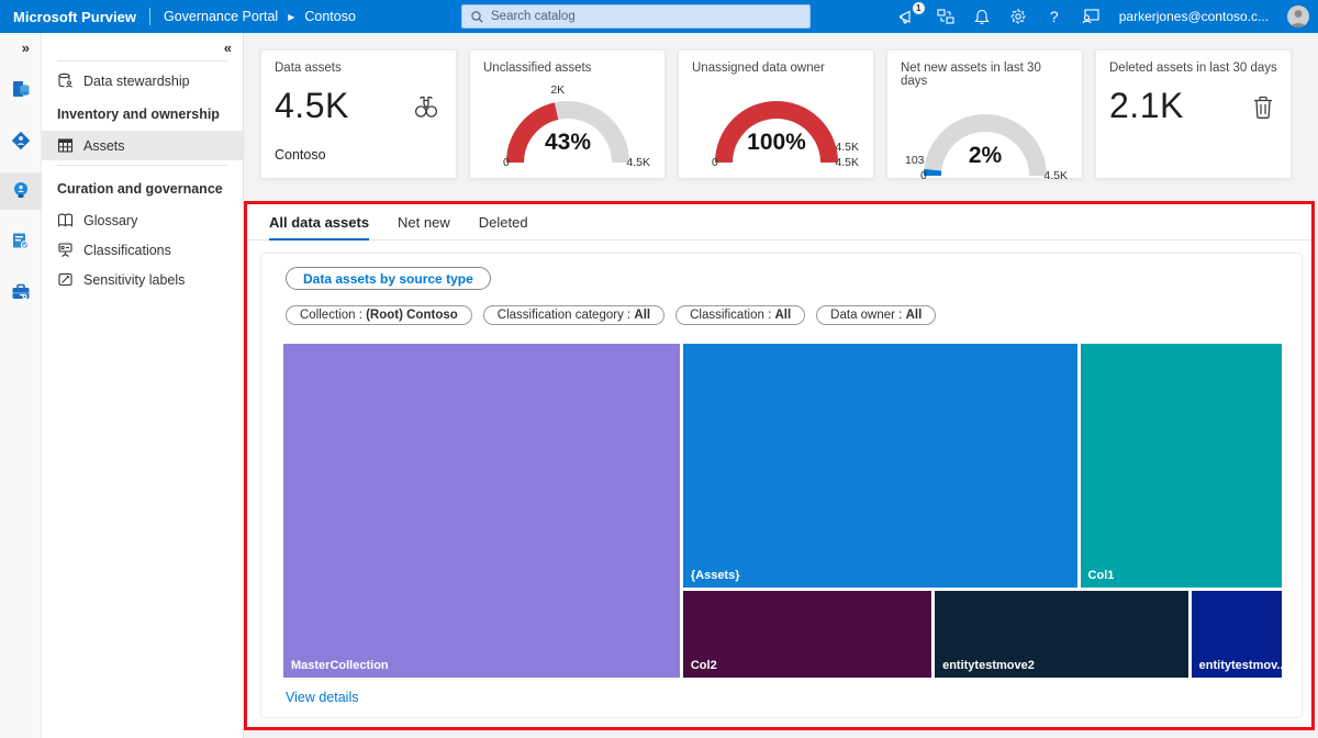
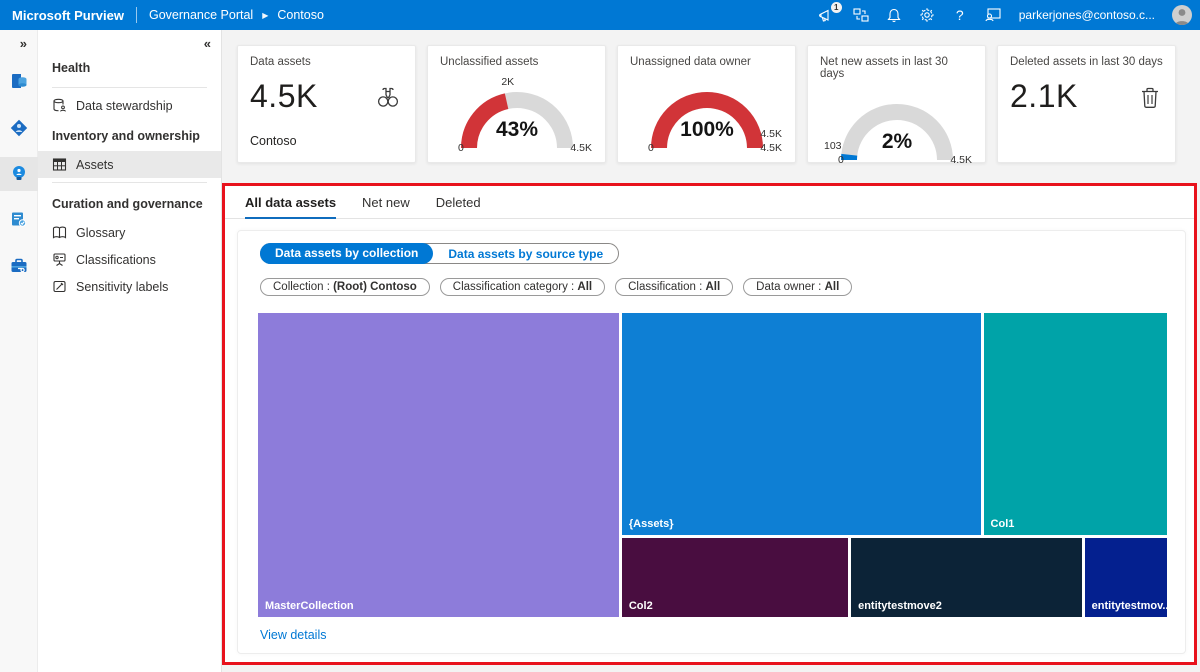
  Microsoft Purview
  Governance Portal
  ▶
  Contoso
- Search catalog
  1
  ?
  parkerjones@contoso.c...
  »
  «
+ Health
  Data stewardship
  Inventory and ownership
  Assets
  Curation and governance
  Glossary
  Classifications
  Sensitivity labels
  Data assets
  4.5K
  Contoso
  Unclassified assets
  43%
  2K
  0
  4.5K
  Unassigned data owner
  100%
  4.5K
  0
  4.5K
  Net new assets in last 30 days
  2%
  103
  0
  4.5K
  Deleted assets in last 30 days
  2.1K
  All data assets
  Net new
  Deleted
+ Data assets by collection
  Data assets by source type
  Collection : (Root) Contoso
  Classification category : All
  Classification : All
  Data owner : All
  MasterCollection
  {Assets}
  Col1
  Col2
  entitytestmove2
  entitytestmov..
  View details
